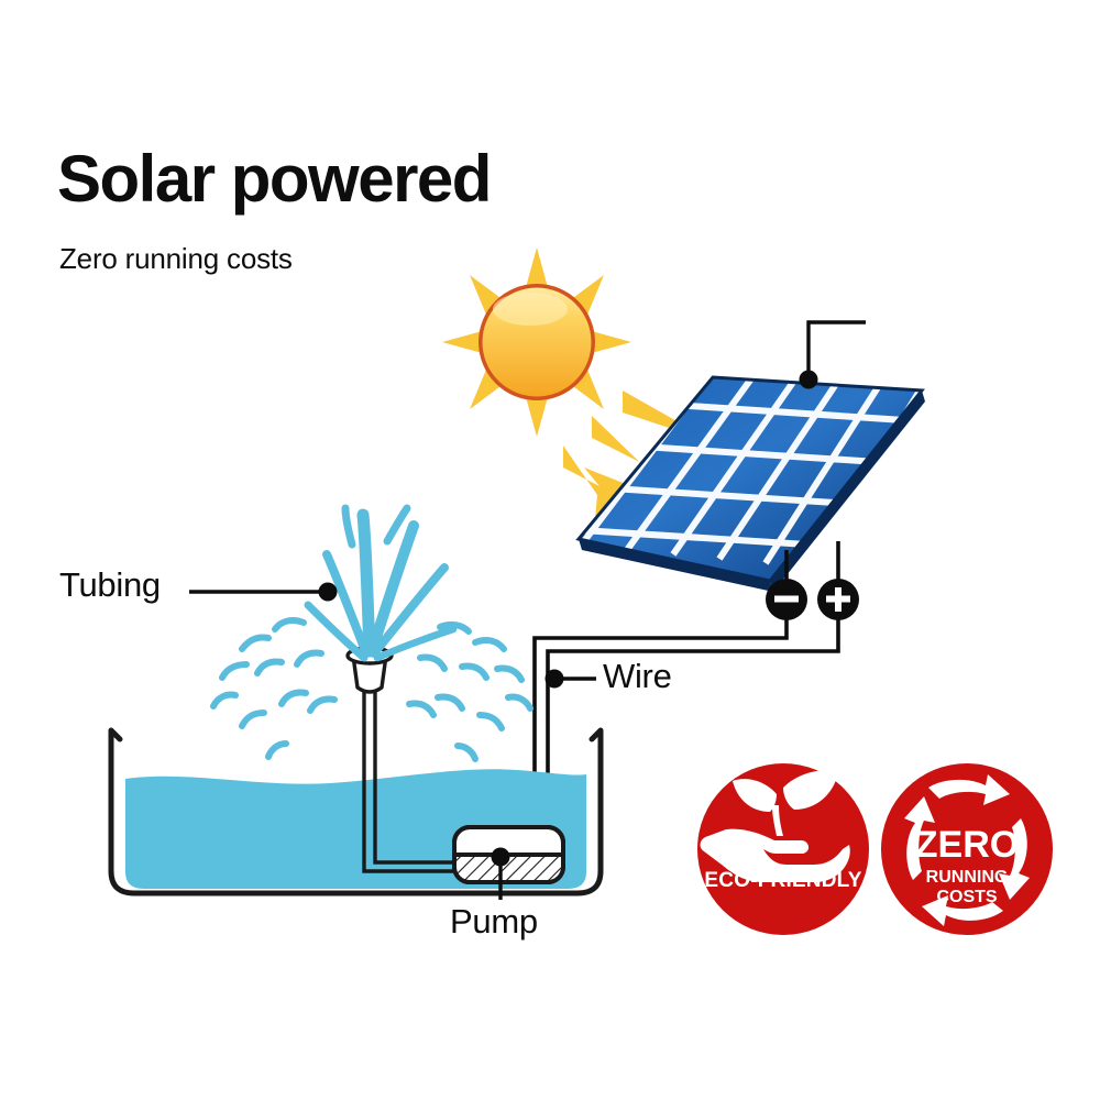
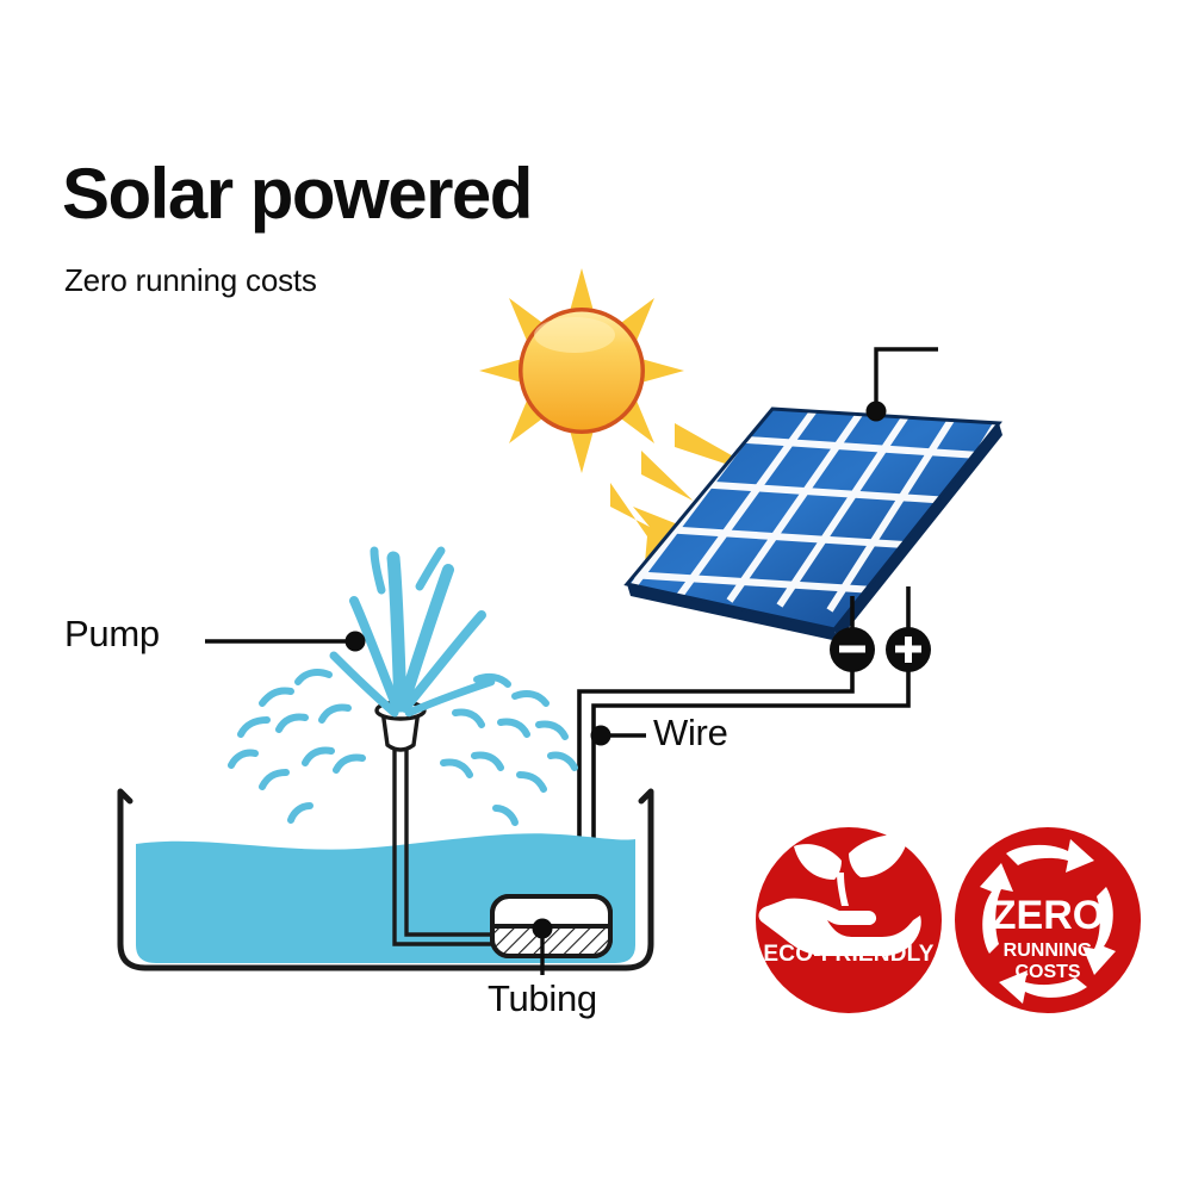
  ECO-FRIENDLY
  ZERO
  RUNNING
  COSTS
  Solar powered
  Zero running costs
- Tubing
+ Pump
  Wire
- Pump
+ Tubing
